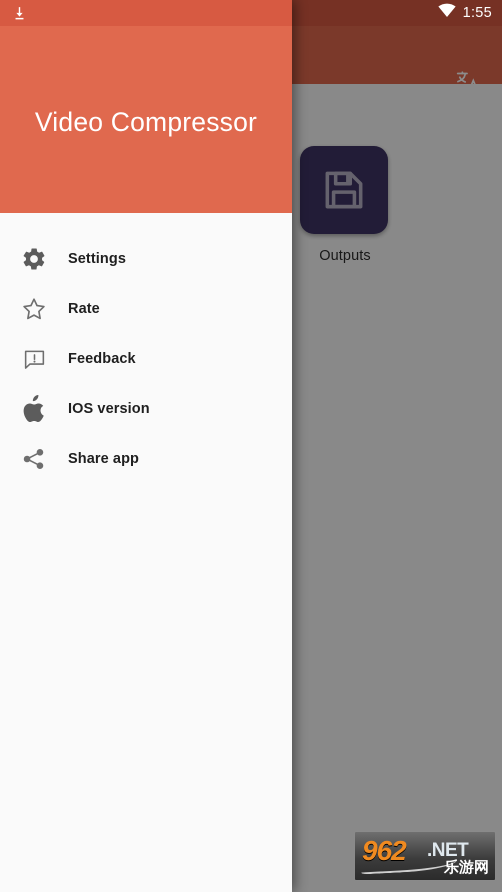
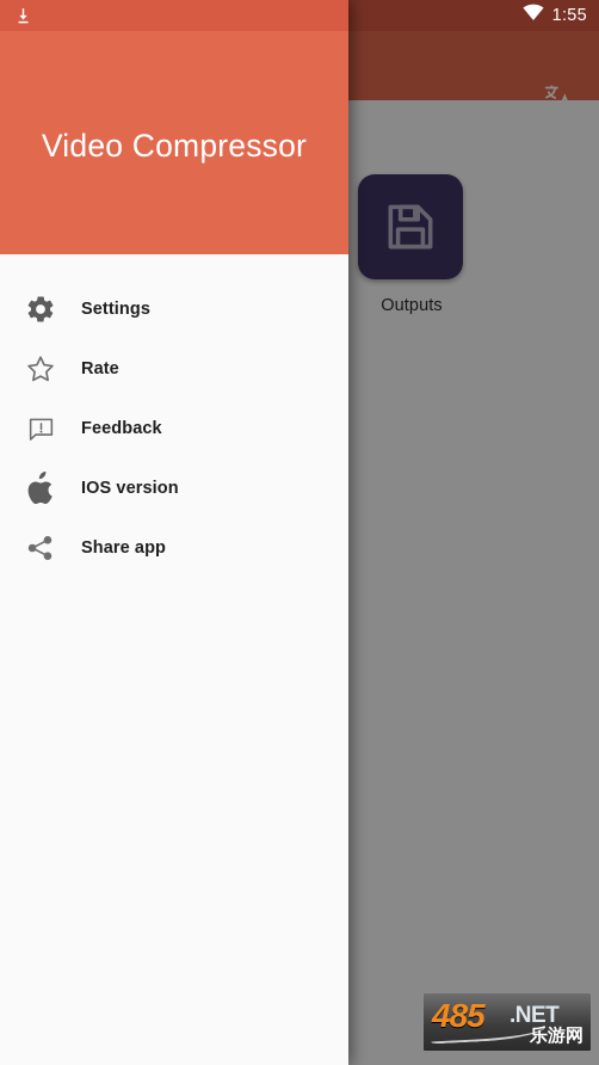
  Outputs
  Video Compressor
  Settings
  Rate
  Feedback
  IOS version
  Share app
  1:55
- 962
+ 485
  .NET
  乐游网
